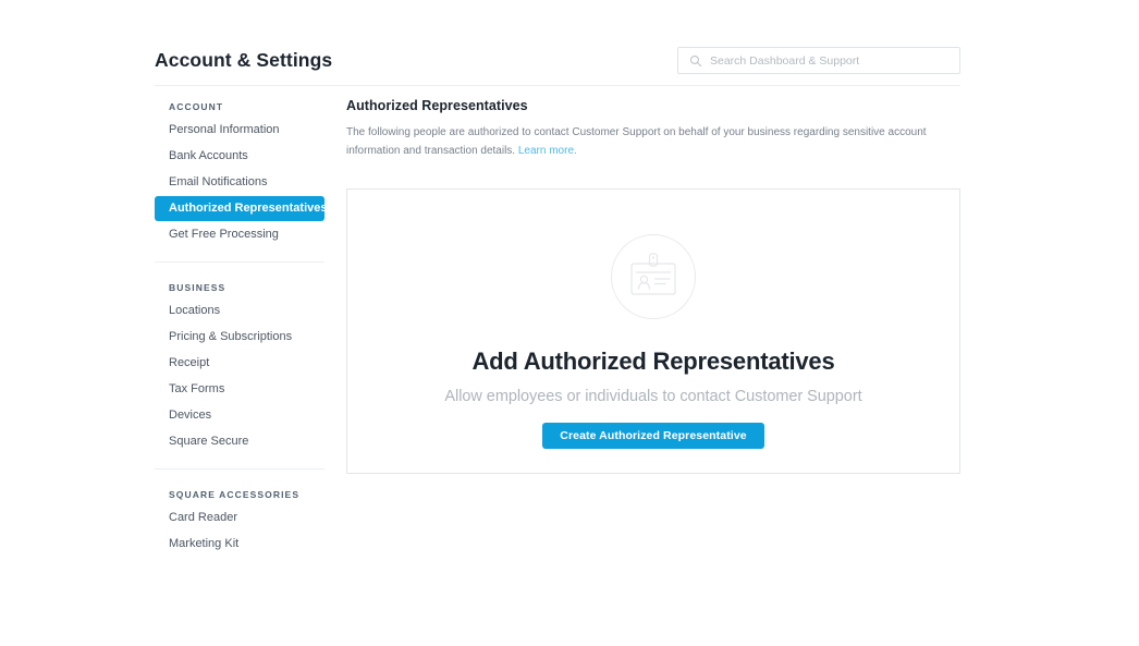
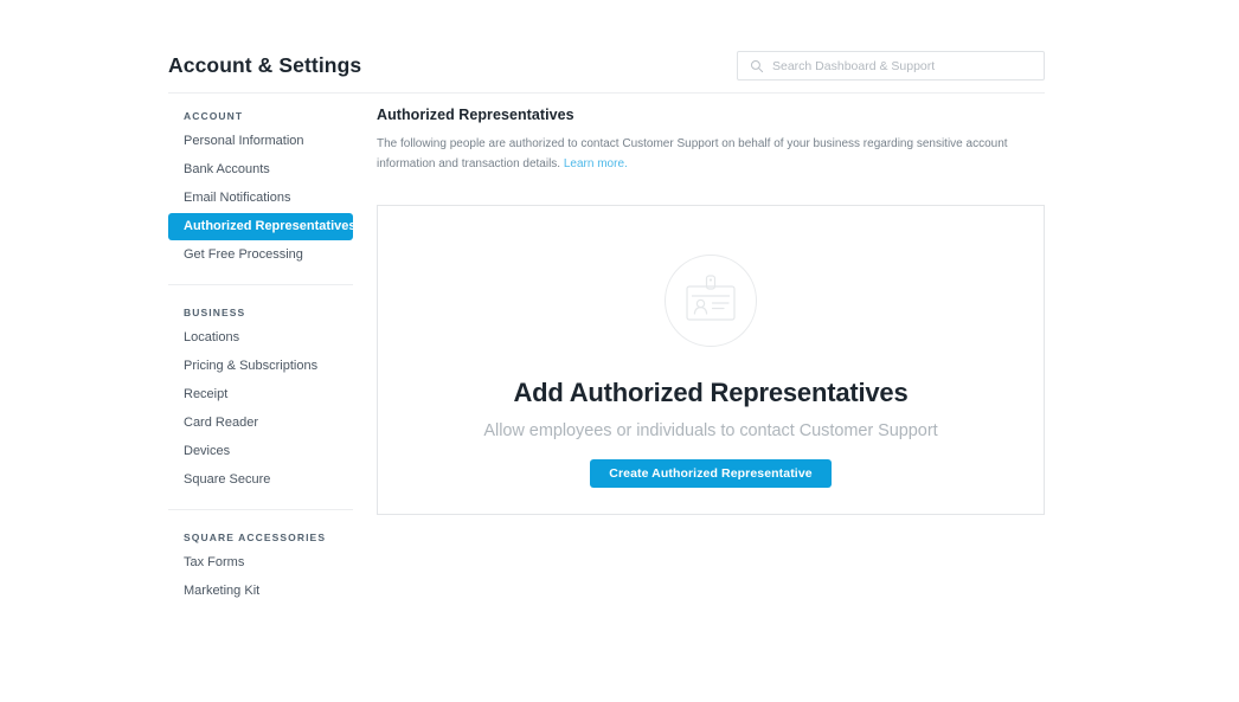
  Account & Settings
  Search Dashboard & Support
  ACCOUNT
  Personal Information
  Bank Accounts
  Email Notifications
  Authorized Representatives
  Get Free Processing
  BUSINESS
  Locations
  Pricing & Subscriptions
  Receipt
- Tax Forms
+ Card Reader
  Devices
  Square Secure
  SQUARE ACCESSORIES
- Card Reader
+ Tax Forms
  Marketing Kit
  Authorized Representatives
  The following people are authorized to contact Customer Support on behalf of your business regarding sensitive account information and transaction details. Learn more.
  Add Authorized Representatives
  Allow employees or individuals to contact Customer Support
  Create Authorized Representative
